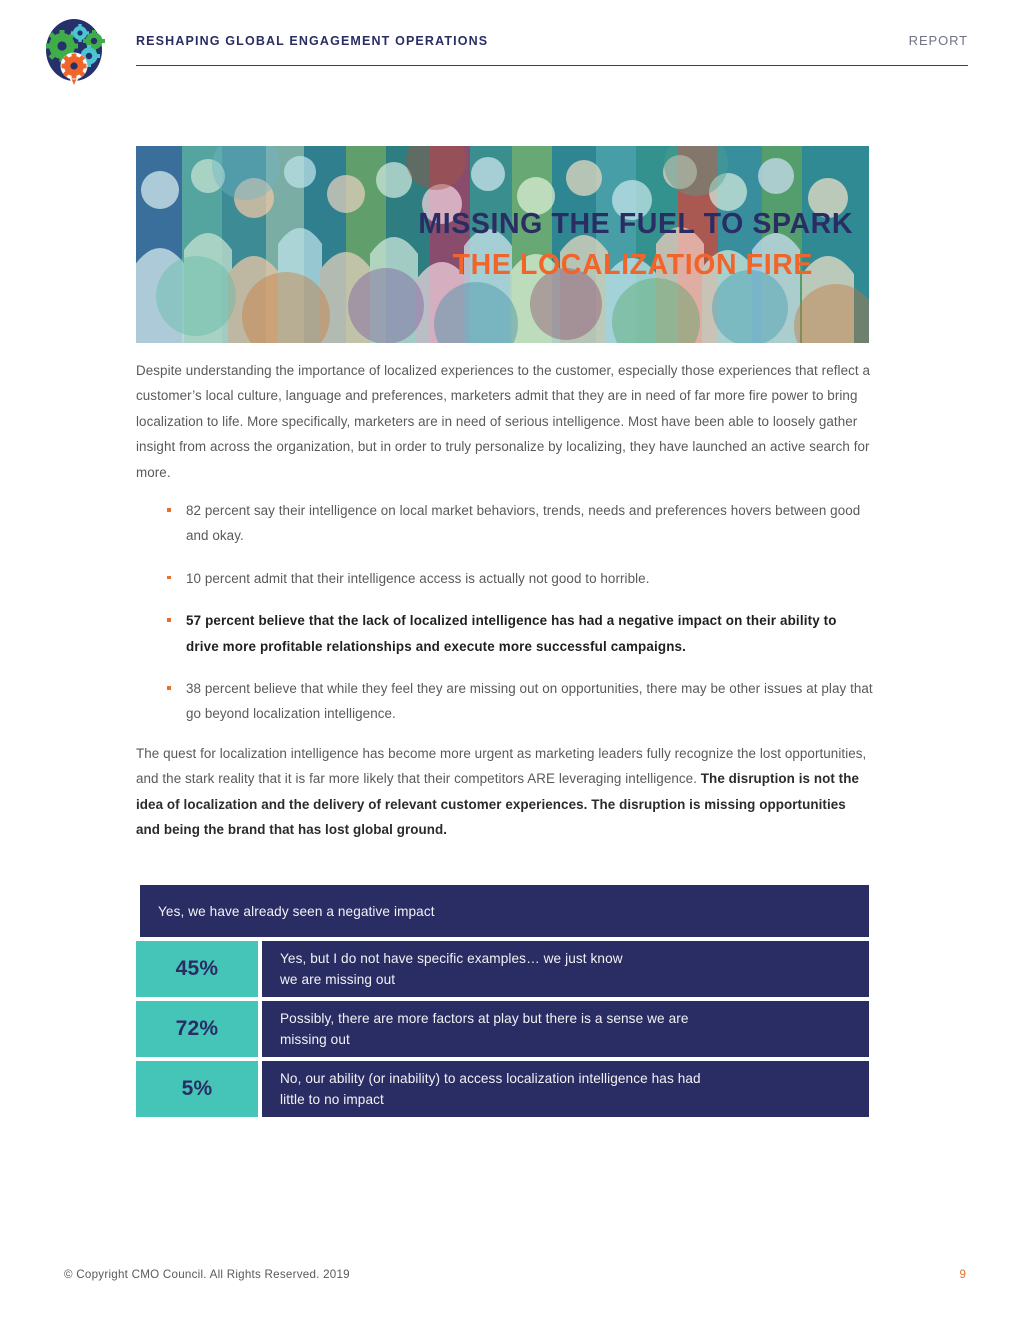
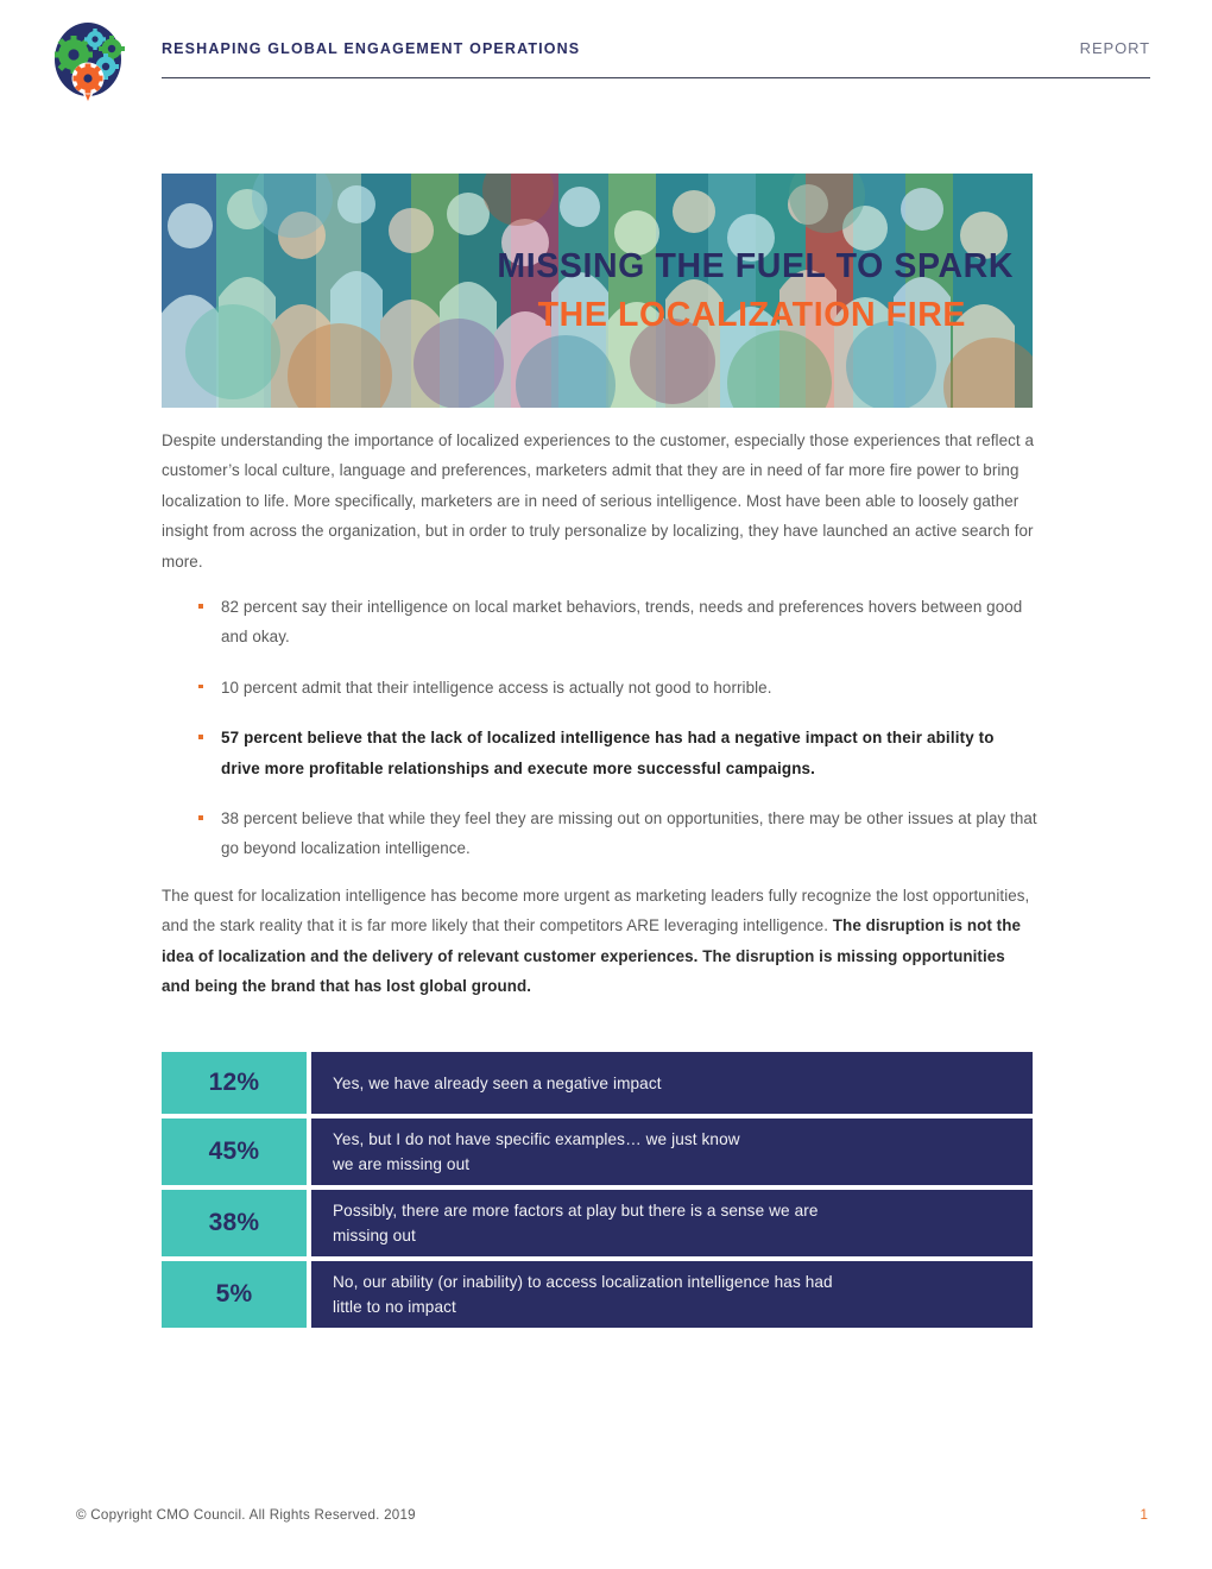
  RESHAPING GLOBAL ENGAGEMENT OPERATIONS
  REPORT
  MISSING THE FUEL TO SPARK
  THE LOCALIZATION FIRE
  Despite understanding the importance of localized experiences to the customer, especially those experiences that reflect a customer’s local culture, language and preferences, marketers admit that they are in need of far more fire power to bring localization to life. More specifically, marketers are in need of serious intelligence. Most have been able to loosely gather insight from across the organization, but in order to truly personalize by localizing, they have launched an active search for more.
  82 percent say their intelligence on local market behaviors, trends, needs and preferences hovers between good and okay.
  10 percent admit that their intelligence access is actually not good to horrible.
  57 percent believe that the lack of localized intelligence has had a negative impact on their ability to drive more profitable relationships and execute more successful campaigns.
  38 percent believe that while they feel they are missing out on opportunities, there may be other issues at play that go beyond localization intelligence.
  The quest for localization intelligence has become more urgent as marketing leaders fully recognize the lost opportunities, and the stark reality that it is far more likely that their competitors ARE leveraging intelligence. The disruption is not the idea of localization and the delivery of relevant customer experiences. The disruption is missing opportunities and being the brand that has lost global ground.
+ 12%
  Yes, we have already seen a negative impact
  45%
  Yes, but I do not have specific examples… we just know
  we are missing out
- 72%
+ 38%
  Possibly, there are more factors at play but there is a sense we are
  missing out
  5%
  No, our ability (or inability) to access localization intelligence has had
  little to no impact
  © Copyright CMO Council. All Rights Reserved. 2019
- 9
+ 1
